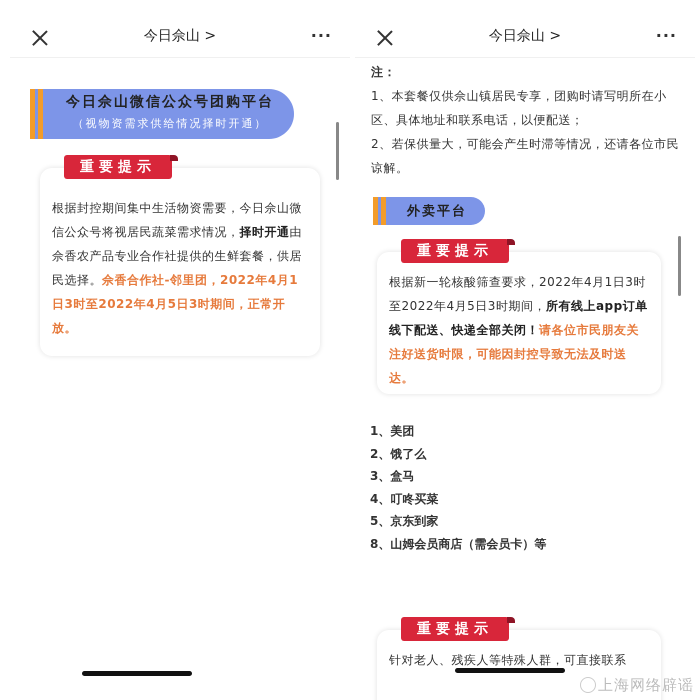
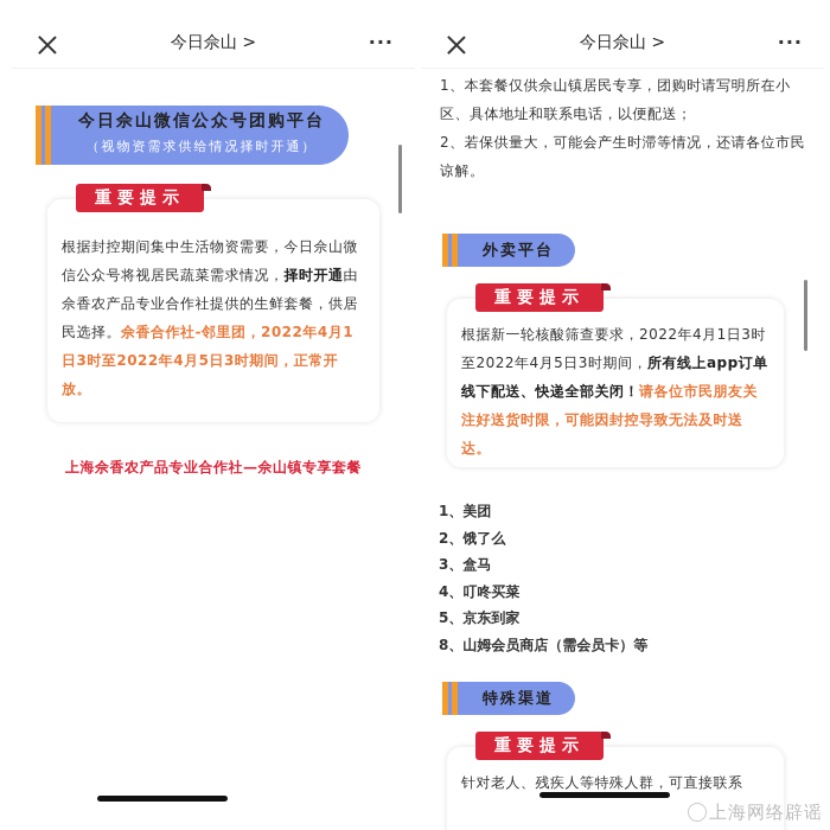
  今日佘山 >
  ···
  今日佘山微信公众号团购平台
  （视物资需求供给情况择时开通）
  重要提示
  根据封控期间集中生活物资需要，今日佘山微信公众号将视居民蔬菜需求情况，择时开通由佘香农产品专业合作社提供的生鲜套餐，供居民选择。佘香合作社-邻里团，2022年4月1日3时至2022年4月5日3时期间，正常开放。
+ 上海佘香农产品专业合作社—佘山镇专享套餐
  今日佘山 >
  ···
- 注：
  1、本套餐仅供佘山镇居民专享，团购时请写明所在小区、具体地址和联系电话，以便配送；
  2、若保供量大，可能会产生时滞等情况，还请各位市民谅解。
  外卖平台
  重要提示
  根据新一轮核酸筛查要求，2022年4月1日3时至2022年4月5日3时期间，所有线上app订单线下配送、快递全部关闭！请各位市民朋友关注好送货时限，可能因封控导致无法及时送达。
  1、美团
  2、饿了么
  3、盒马
  4、叮咚买菜
  5、京东到家
  8、山姆会员商店（需会员卡）等
+ 特殊渠道
  重要提示
  针对老人、残疾人等特殊人群，可直接联系
  上海网络辟谣
